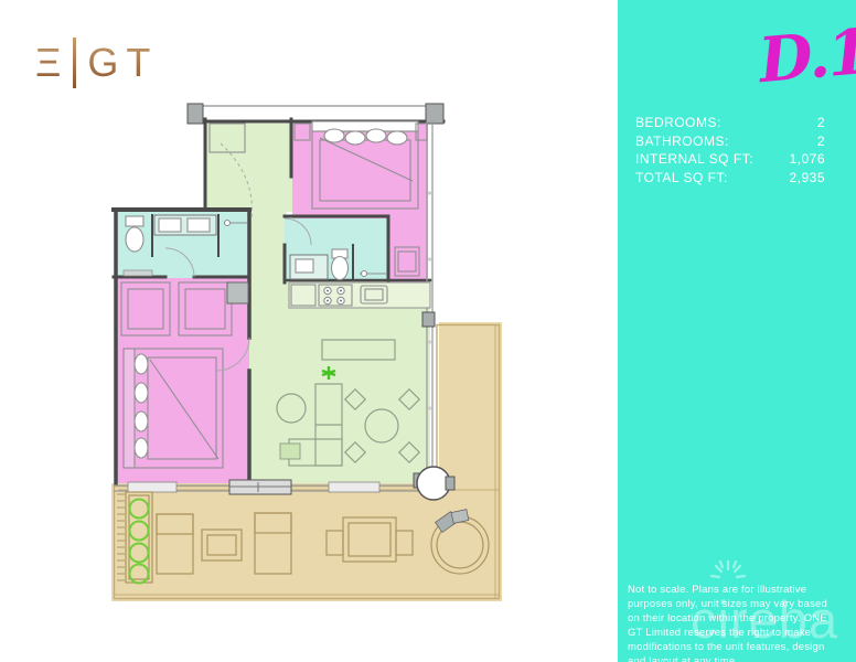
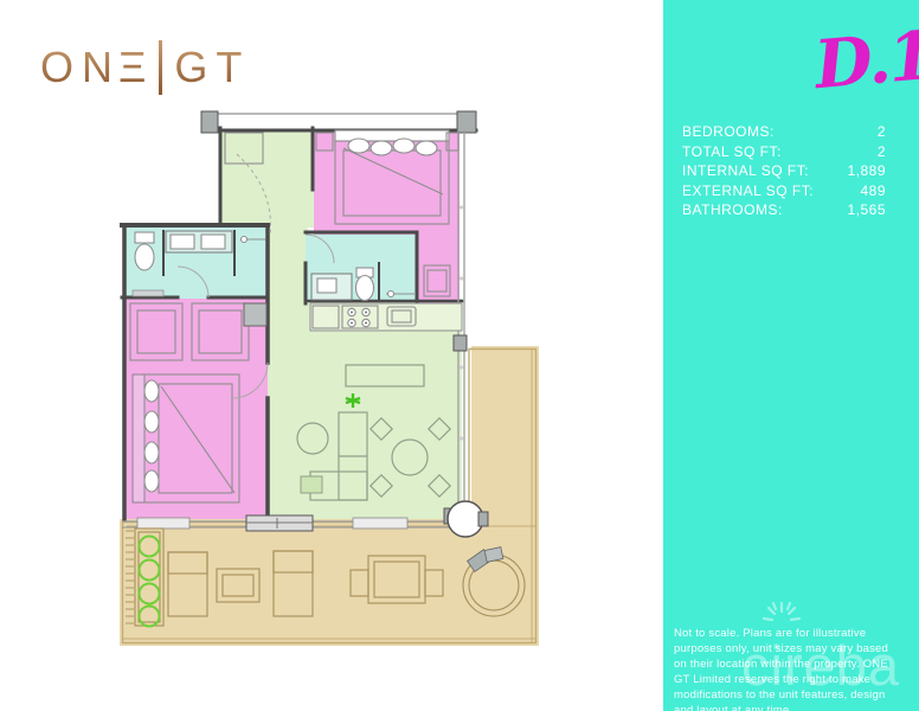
+ ON
  Ξ
  GT
  BEDROOMS:
  2
- BATHROOMS:
+ TOTAL SQ FT:
  2
  INTERNAL SQ FT:
- 1,076
+ 1,889
+ EXTERNAL SQ FT:
+ 489
- TOTAL SQ FT:
+ BATHROOMS:
- 2,935
+ 1,565
  cireba
  Not to scale. Plans are for illustrative purposes only, unit sizes may vary based on their location within the property. ONE GT Limited reserves the right to make modifications to the unit features, design
